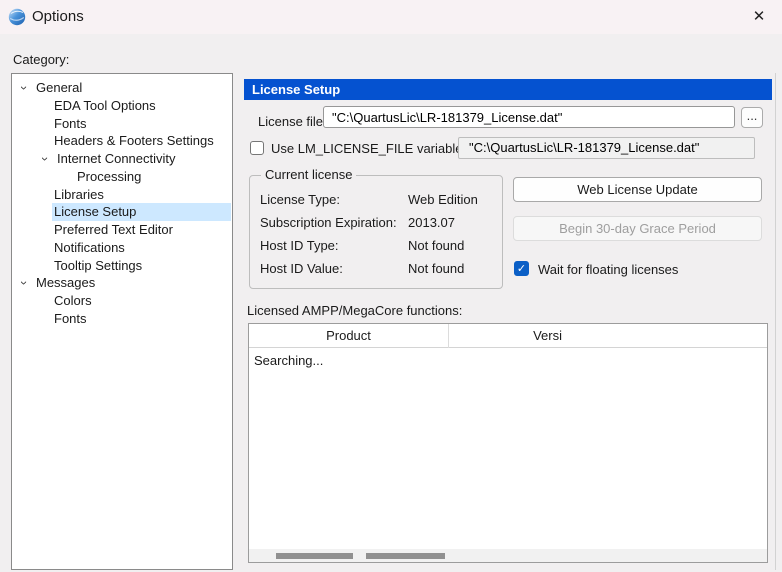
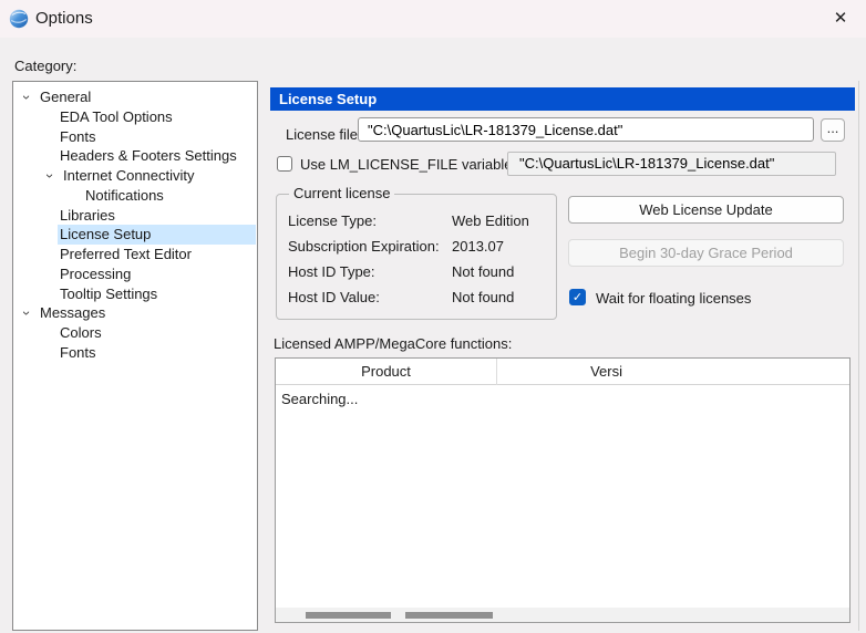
  Options
  ✕
  Category:
  General
  EDA Tool Options
  Fonts
  Headers & Footers Settings
  Internet Connectivity
- Processing
+ Notifications
  Libraries
  License Setup
  Preferred Text Editor
- Notifications
+ Processing
  Tooltip Settings
  Messages
  Colors
  Fonts
  License Setup
  License file
  "C:\QuartusLic\LR-181379_License.dat"
  ...
  Use LM_LICENSE_FILE variabl
  "C:\QuartusLic\LR-181379_License.dat"
  Current license
  License Type:
  Web Edition
  Subscription Expiration:
  2013.07
  Host ID Type:
  Not found
  Host ID Value:
  Not found
  Web License Update
  Begin 30-day Grace Period
  ✓
  Wait for floating licenses
  Licensed AMPP/MegaCore functions:
  Product
  Versi
  Searching...
